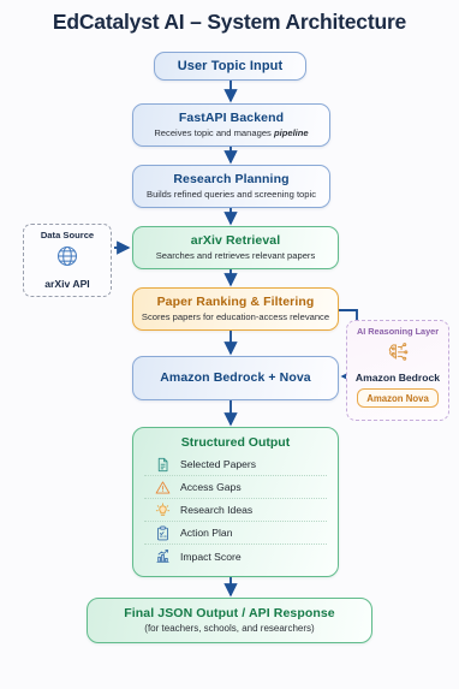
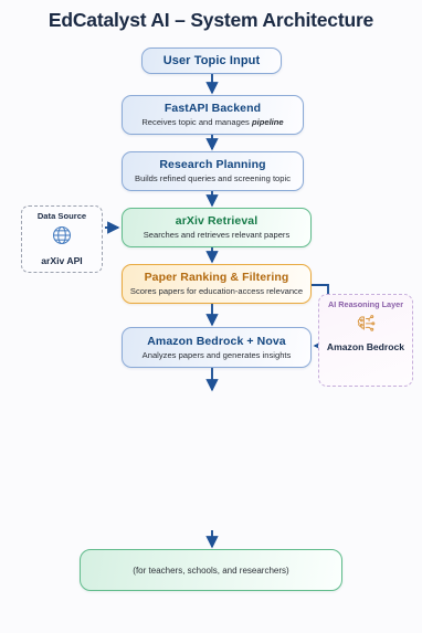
  EdCatalyst AI – System Architecture
  User Topic Input
  FastAPI Backend
  Receives topic and manages pipeline
  Research Planning
  Builds refined queries and screening topic
  arXiv Retrieval
  Searches and retrieves relevant papers
  Paper Ranking & Filtering
  Scores papers for education-access relevance
  Amazon Bedrock + Nova
+ Analyzes papers and generates insights
  Data Source
  arXiv API
  AI Reasoning Layer
  Amazon Bedrock
- Amazon Nova
- Structured Output
- Selected Papers
- Access Gaps
- Research Ideas
- Action Plan
- Impact Score
- Final JSON Output / API Response
  (for teachers, schools, and researchers)
